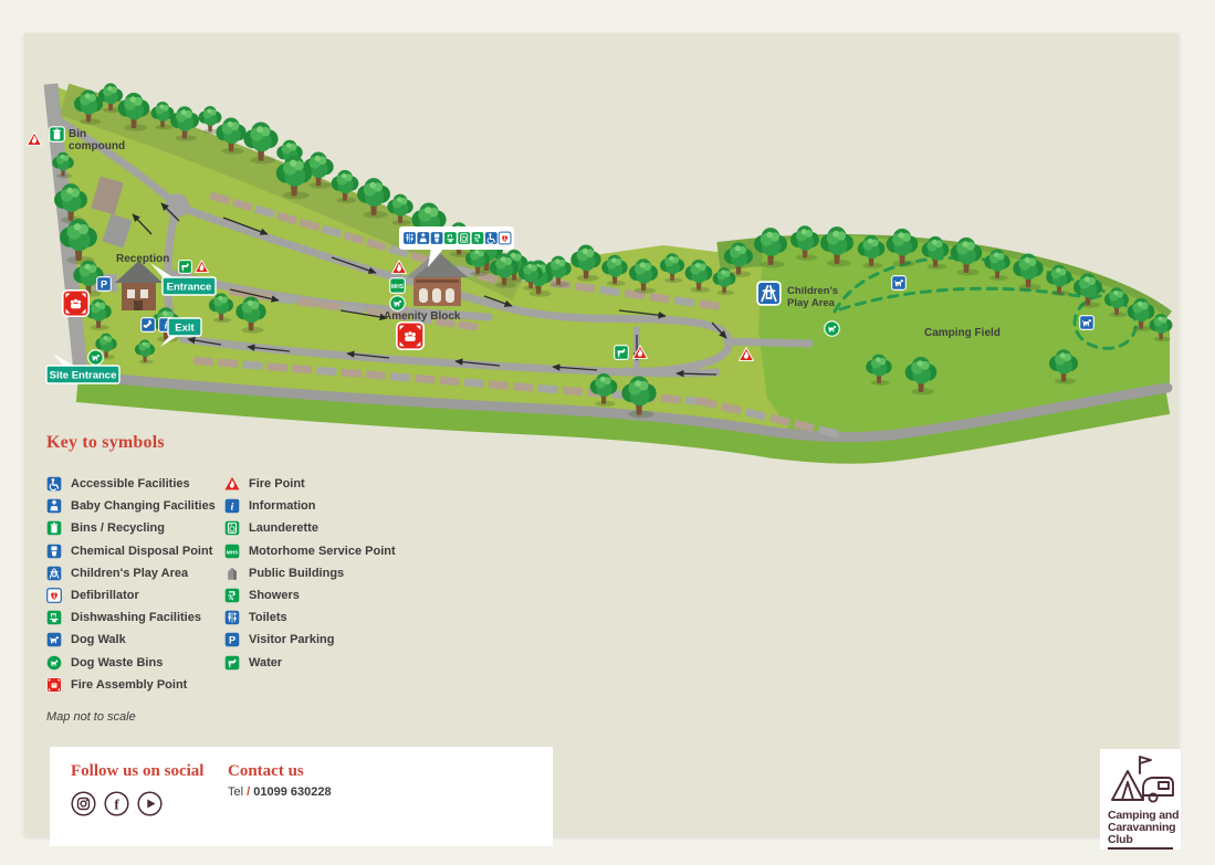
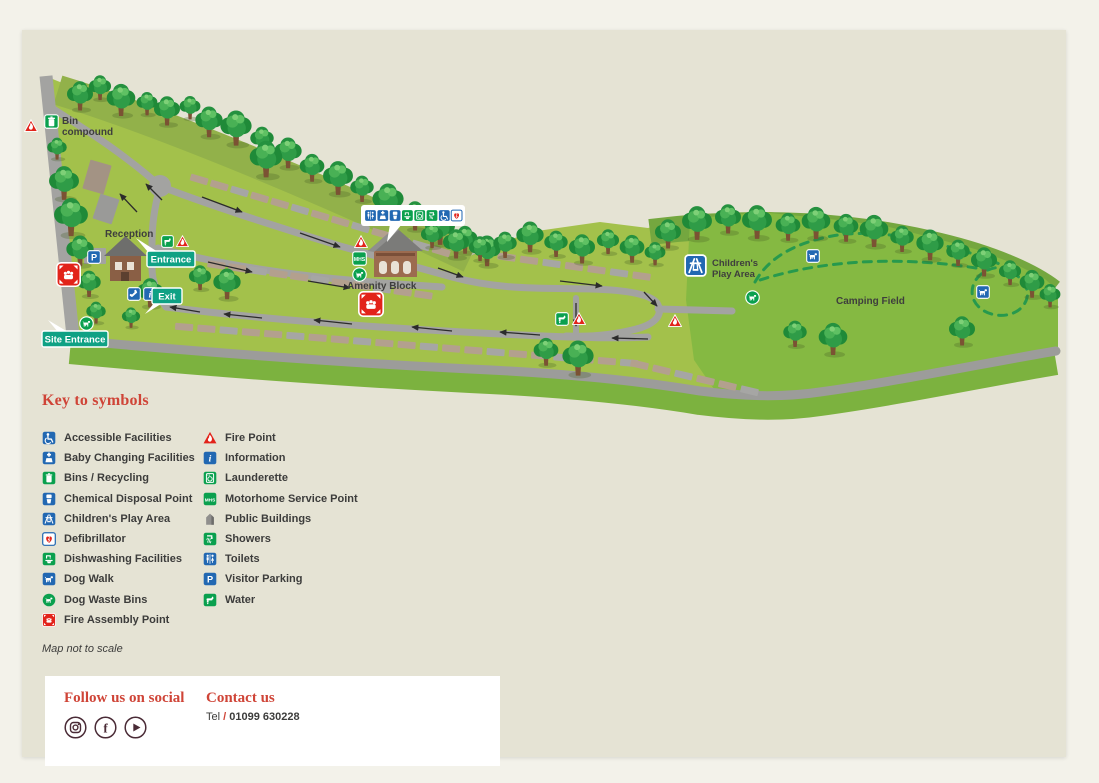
  P
  i
  Bin
  compound
  Reception
  Amenity Block
  Children's
  Play Area
  Camping Field
  Entrance
  Exit
  Site Entrance
  Key to symbols
  Accessible Facilities
  Baby Changing Facilities
  Bins / Recycling
  Chemical Disposal Point
  Children's Play Area
  Defibrillator
  Dishwashing Facilities
  Dog Walk
  Dog Waste Bins
  Fire Assembly Point
  Fire Point
  i
  Information
  Launderette
  Motorhome Service Point
  Public Buildings
  Showers
  Toilets
  P
  Visitor Parking
  Water
  Map not to scale
  Follow us on social
  f
  Contact us
  Tel / 01099 630228
- Camping and
- Caravanning
- Club
